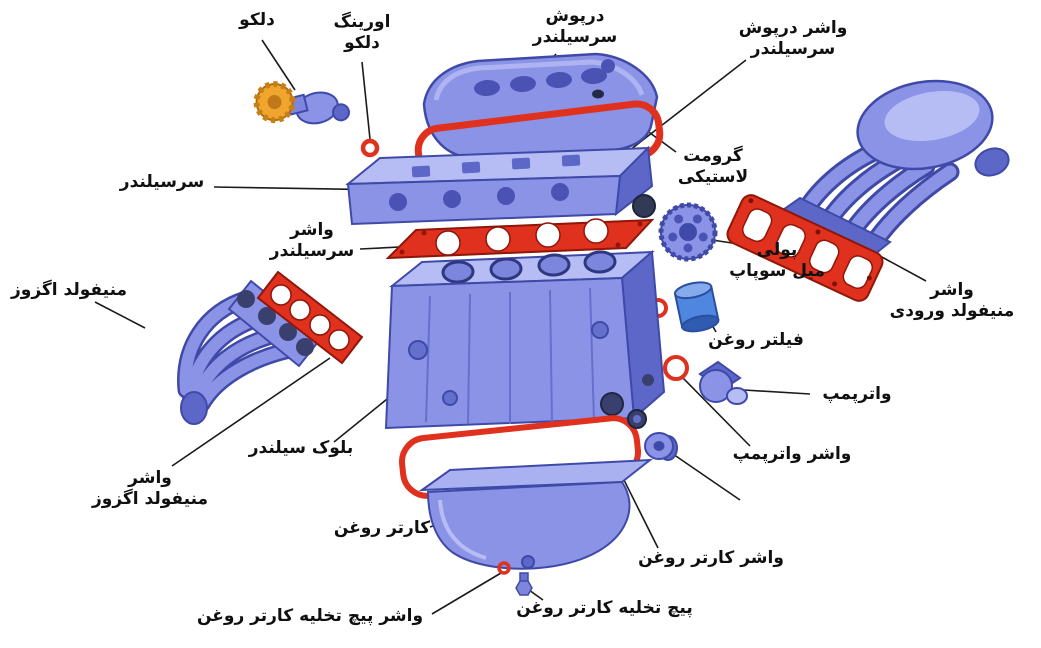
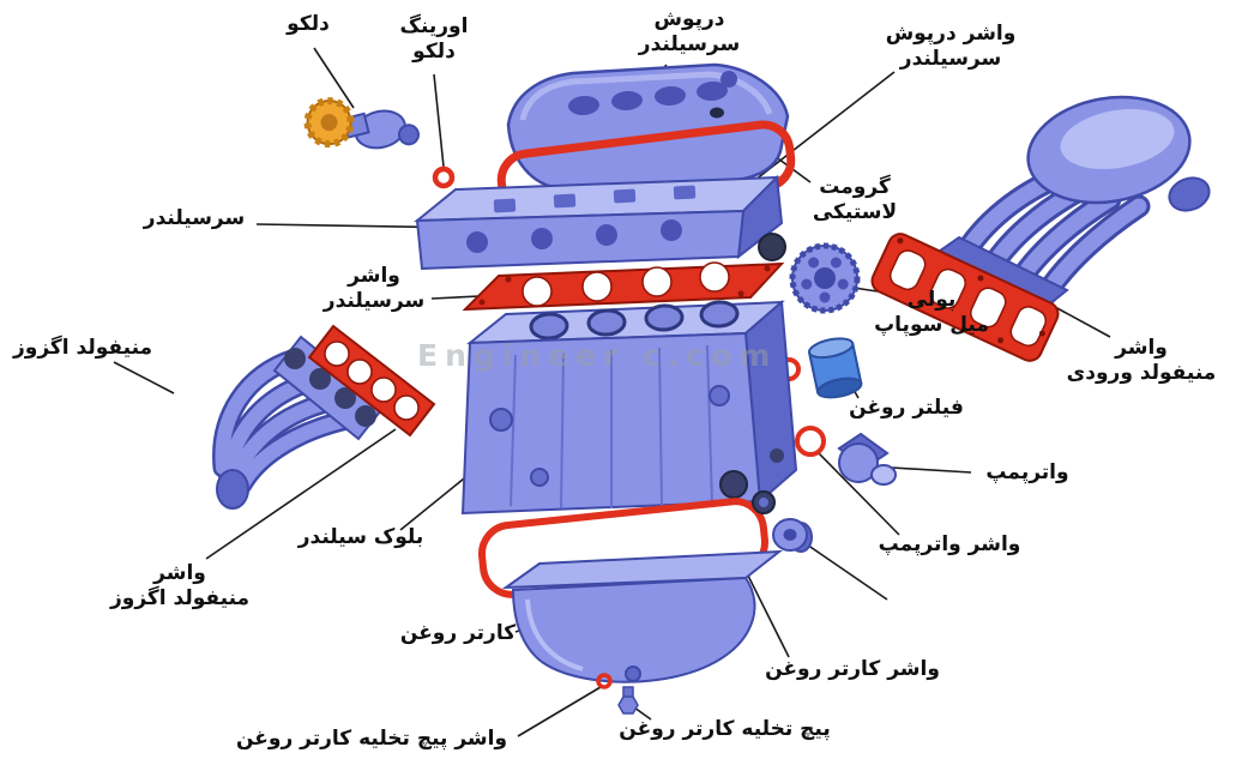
+ Engineer c.com
  دلکو
  اورینگ
  دلکو
  درپوش
  سرسیلندر
  واشر درپوش
  سرسیلندر
  گرومت
  لاستیکی
  سرسیلندر
  واشر
  سرسیلندر
  منیفولد اگزوز
  پولی
  میل سوپاپ
  واشر
  منیفولد ورودی
  فیلتر روغن
  واترپمپ
  واشر واترپمپ
  بلوک سیلندر
  کارتر روغن
  واشر
  منیفولد اگزوز
  واشر کارتر روغن
  پیچ تخلیه کارتر روغن
  واشر پیچ تخلیه کارتر روغن
